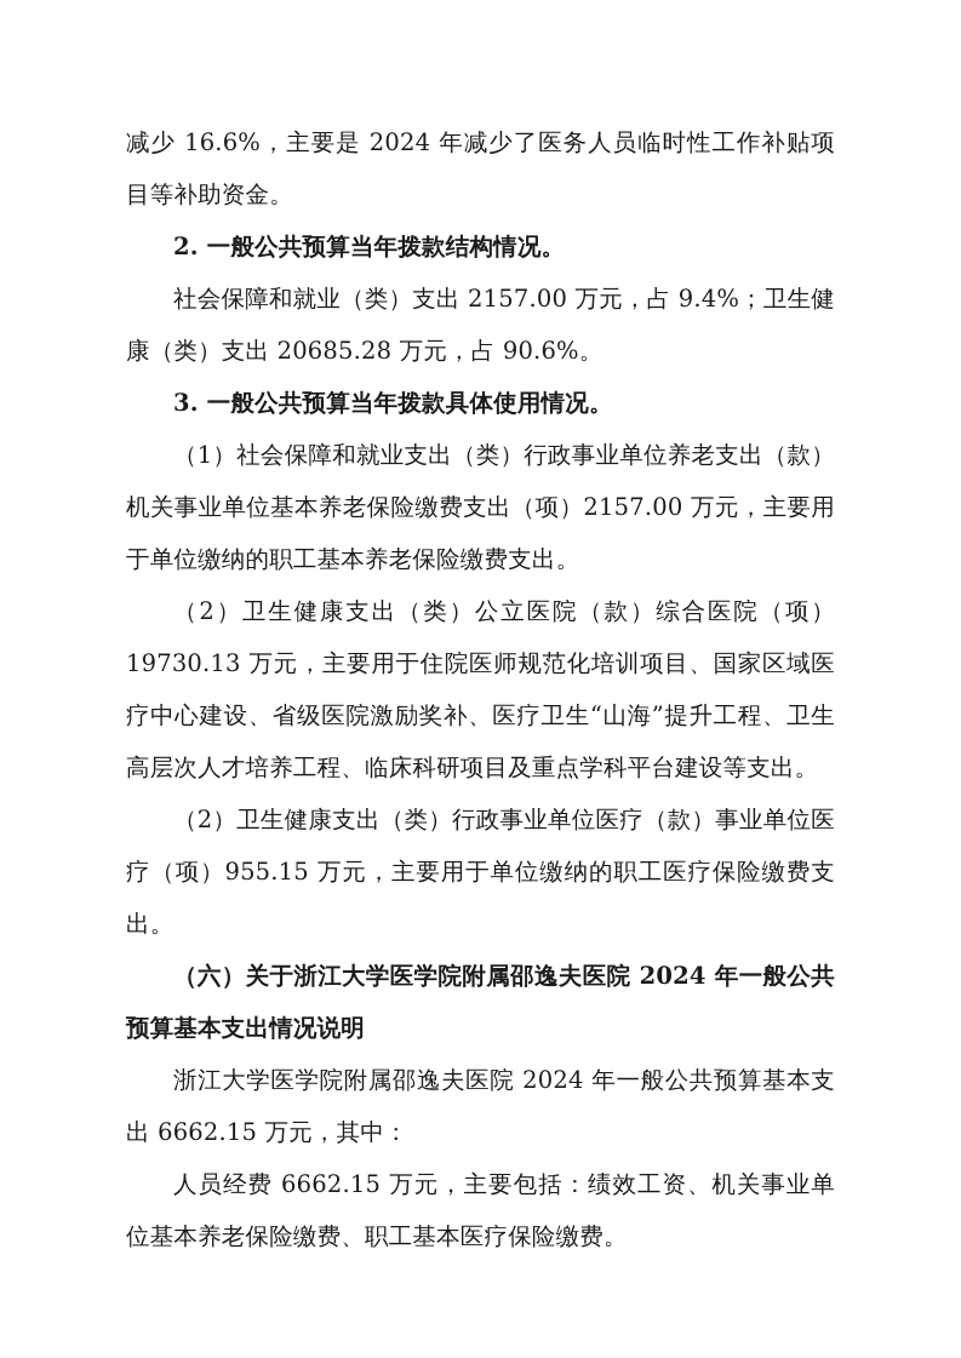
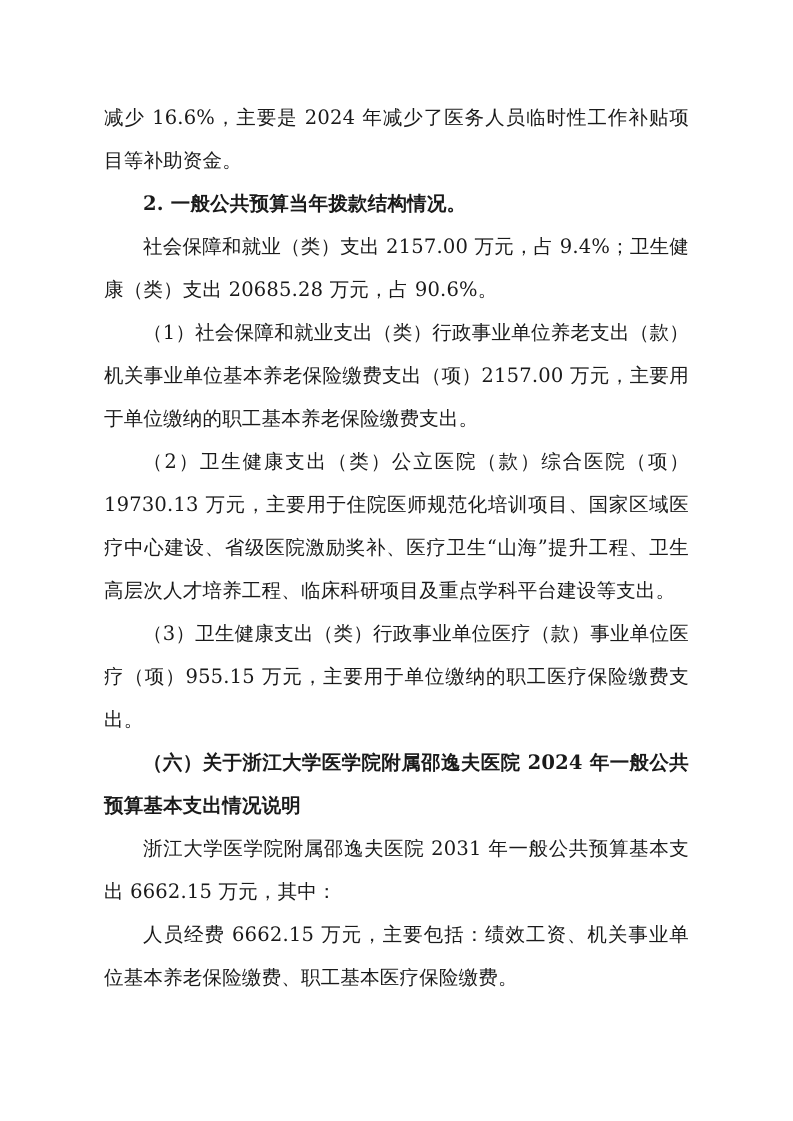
  减少 16.6%，主要是 2024 年减少了医务人员临时性工作补贴项目等补助资金。
  2. 一般公共预算当年拨款结构情况。
  社会保障和就业（类）支出 2157.00 万元，占 9.4%；卫生健康（类）支出 20685.28 万元，占 90.6%。
- 3. 一般公共预算当年拨款具体使用情况。
  （1）社会保障和就业支出（类）行政事业单位养老支出（款）机关事业单位基本养老保险缴费支出（项）2157.00 万元，主要用于单位缴纳的职工基本养老保险缴费支出。
  （2）卫生健康支出（类）公立医院（款）综合医院（项）19730.13 万元，主要用于住院医师规范化培训项目、国家区域医疗中心建设、省级医院激励奖补、医疗卫生“山海”提升工程、卫生高层次人才培养工程、临床科研项目及重点学科平台建设等支出。
- （2）卫生健康支出（类）行政事业单位医疗（款）事业单位医疗（项）955.15 万元，主要用于单位缴纳的职工医疗保险缴费支出。
+ （3）卫生健康支出（类）行政事业单位医疗（款）事业单位医疗（项）955.15 万元，主要用于单位缴纳的职工医疗保险缴费支出。
  （六）关于浙江大学医学院附属邵逸夫医院 2024 年一般公共预算基本支出情况说明
- 浙江大学医学院附属邵逸夫医院 2024 年一般公共预算基本支出 6662.15 万元，其中：
+ 浙江大学医学院附属邵逸夫医院 2031 年一般公共预算基本支出 6662.15 万元，其中：
  人员经费 6662.15 万元，主要包括：绩效工资、机关事业单位基本养老保险缴费、职工基本医疗保险缴费。
